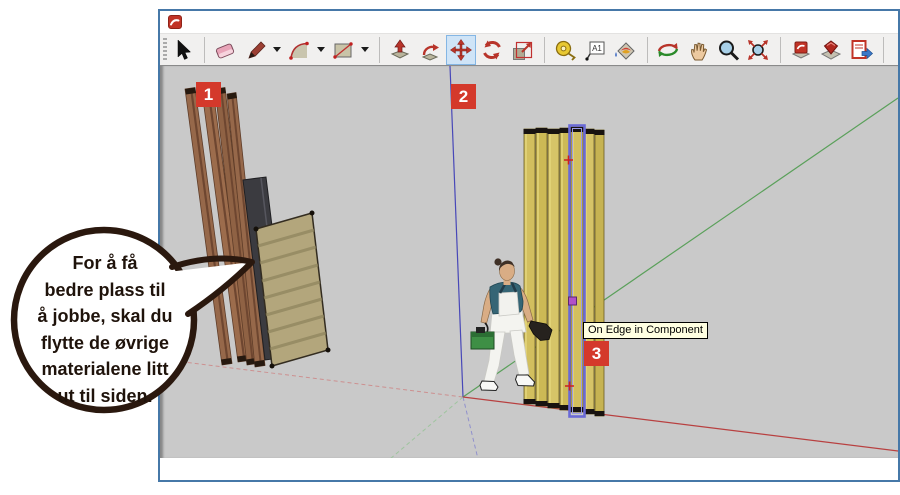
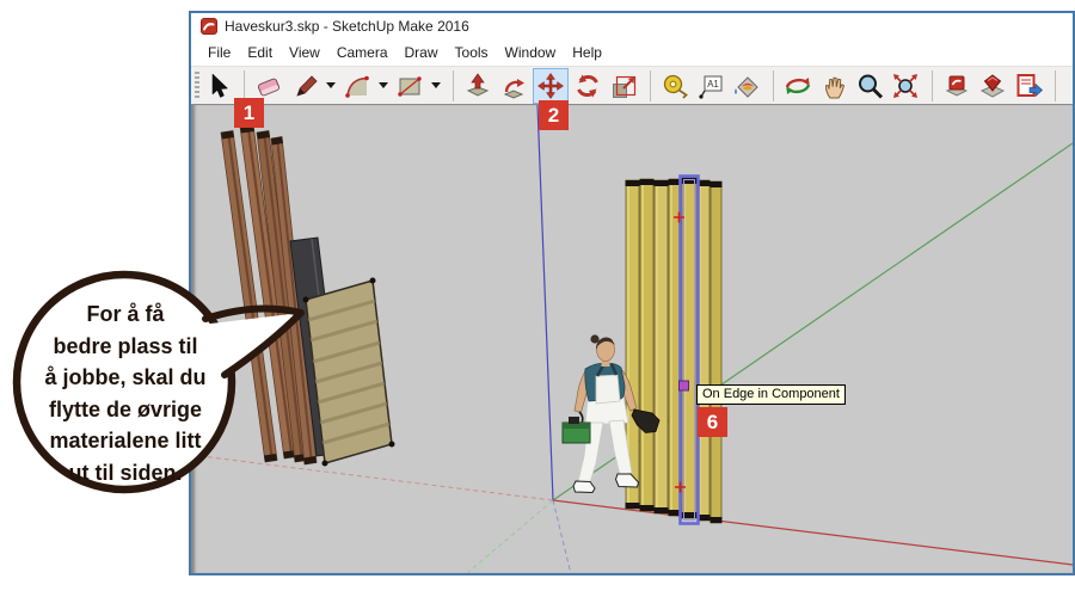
+ Haveskur3.skp - SketchUp Make 2016
+ File
+ Edit
+ View
+ Camera
+ Draw
+ Tools
+ Window
+ Help
  A1
  On Edge in Component
  1
  2
- 3
+ 6
  For å få
  bedre plass til
  å jobbe, skal du
  flytte de øvrige
  materialene litt
  ut til siden.
